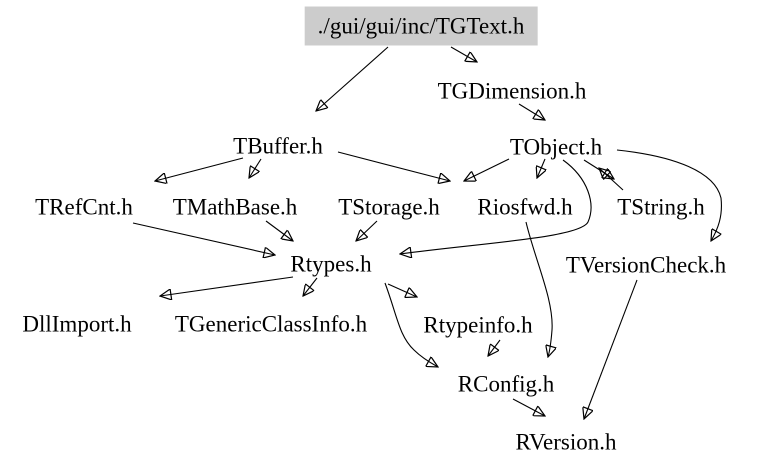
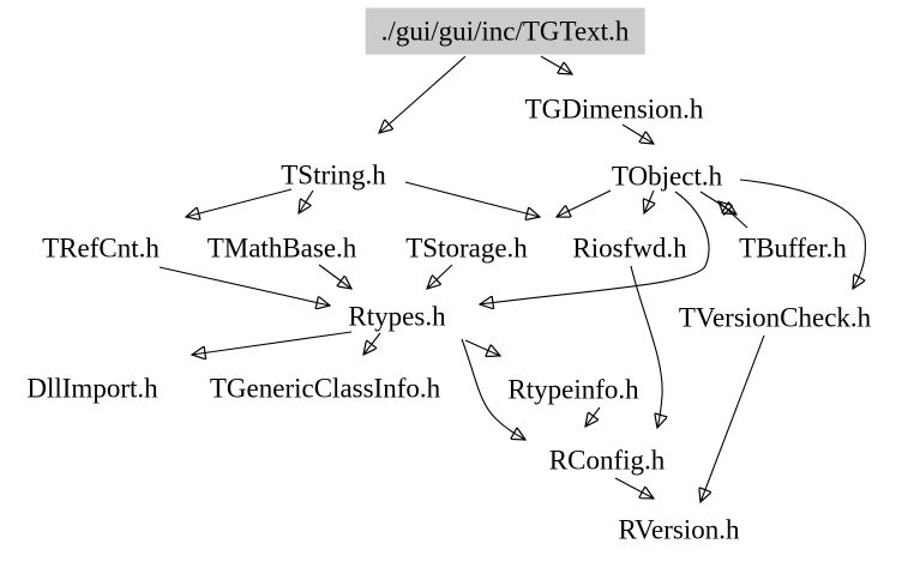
  ./gui/gui/inc/TGText.h
  TGDimension.h
- TBuffer.h
+ TString.h
  TObject.h
  TRefCnt.h
  TMathBase.h
  TStorage.h
  Riosfwd.h
- TString.h
+ TBuffer.h
  Rtypes.h
  TVersionCheck.h
  DllImport.h
  TGenericClassInfo.h
  Rtypeinfo.h
  RConfig.h
  RVersion.h
